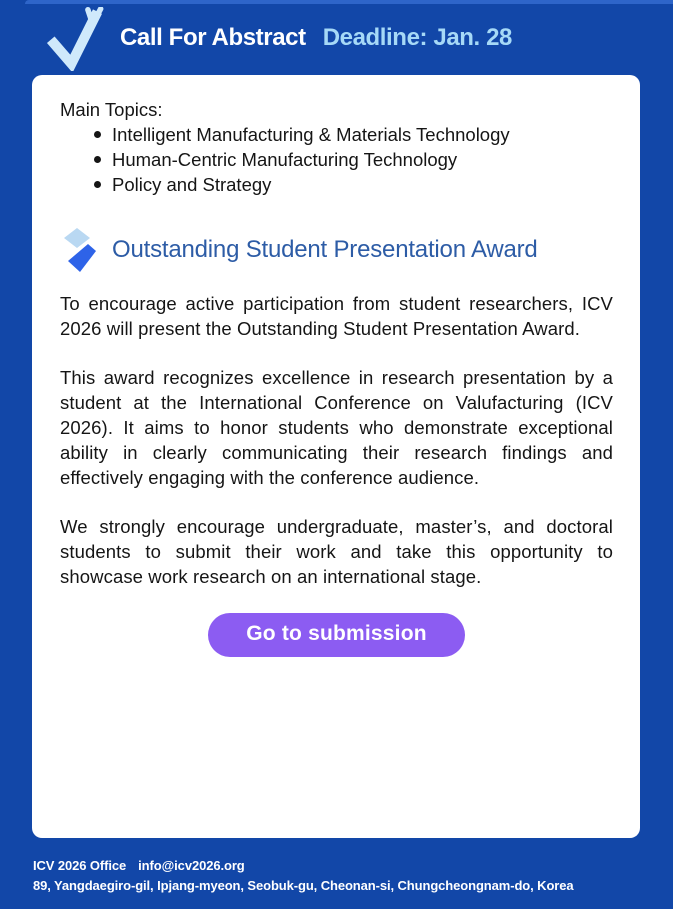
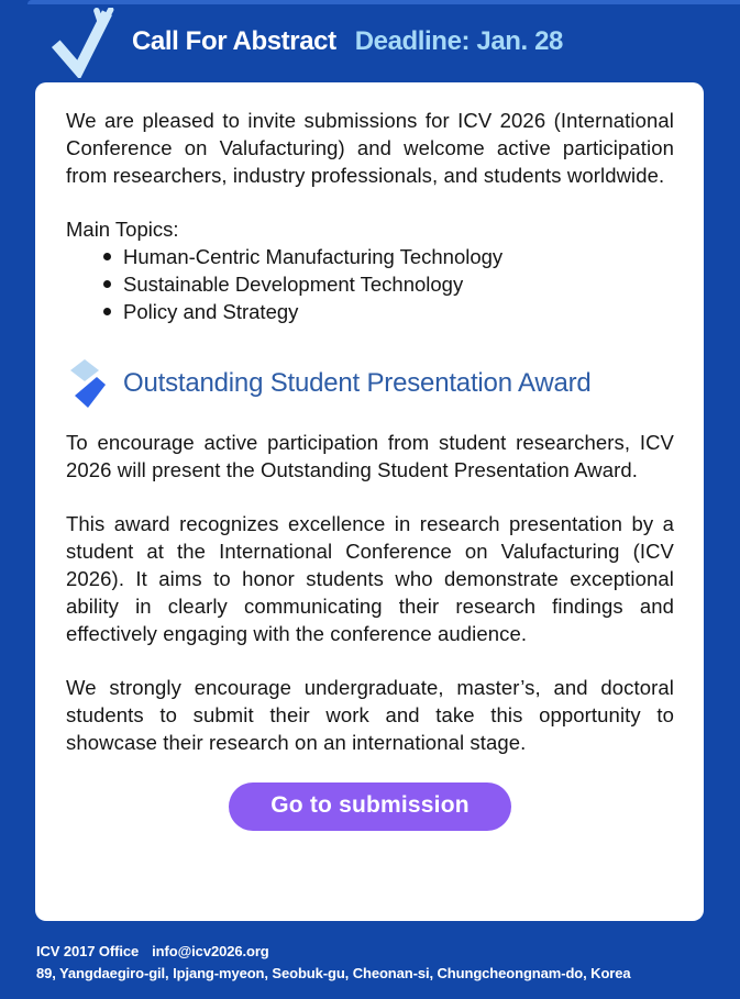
  Call For Abstract
  Deadline: Jan. 28
+ We are pleased to invite submissions for ICV 2026 (International Conference on Valufacturing) and welcome active participation from researchers, industry professionals, and students worldwide.
  Main Topics:
- Intelligent Manufacturing & Materials Technology
  Human-Centric Manufacturing Technology
+ Sustainable Development Technology
  Policy and Strategy
  Outstanding Student Presentation Award
  To encourage active participation from student researchers, ICV 2026 will present the Outstanding Student Presentation Award.
  This award recognizes excellence in research presentation by a student at the International Conference on Valufacturing (ICV 2026). It aims to honor students who demonstrate exceptional ability in clearly communicating their research findings and effectively engaging with the conference audience.
- We strongly encourage undergraduate, master’s, and doctoral students to submit their work and take this opportunity to showcase work research on an international stage.
+ We strongly encourage undergraduate, master’s, and doctoral students to submit their work and take this opportunity to showcase their research on an international stage.
  Go to submission
- ICV 2026 Office info@icv2026.org
+ ICV 2017 Office info@icv2026.org
  89, Yangdaegiro-gil, Ipjang-myeon, Seobuk-gu, Cheonan-si, Chungcheongnam-do, Korea
